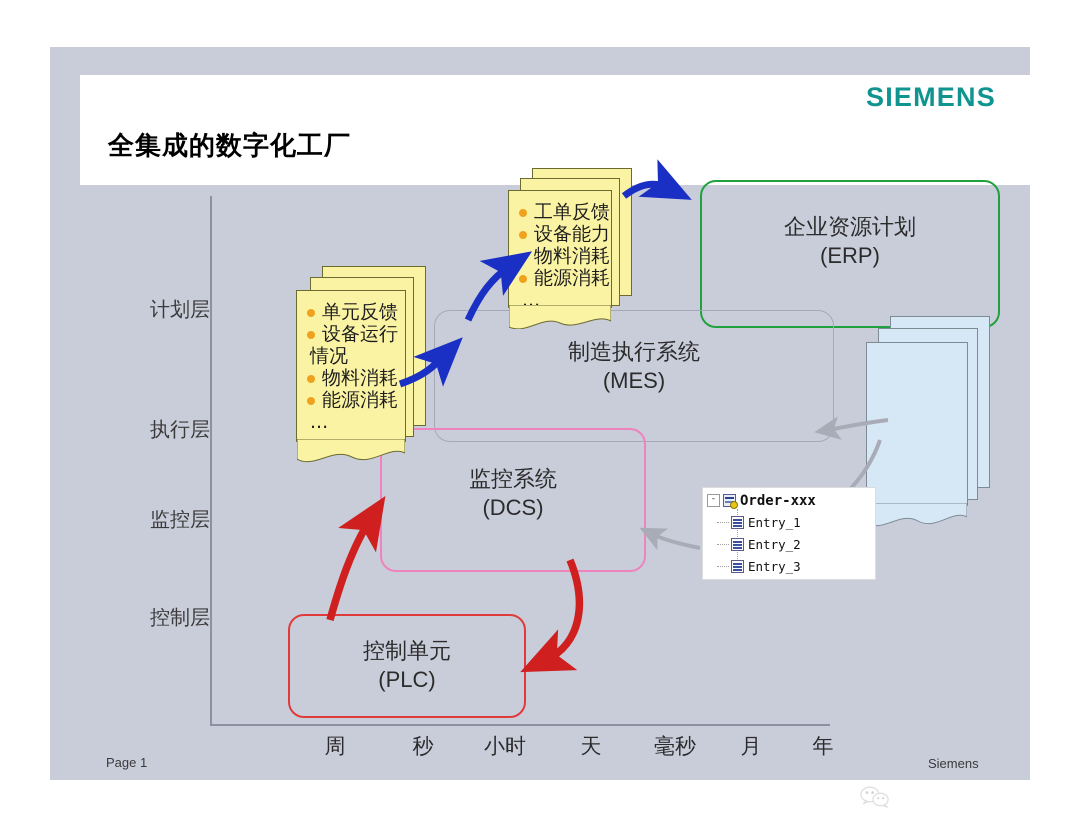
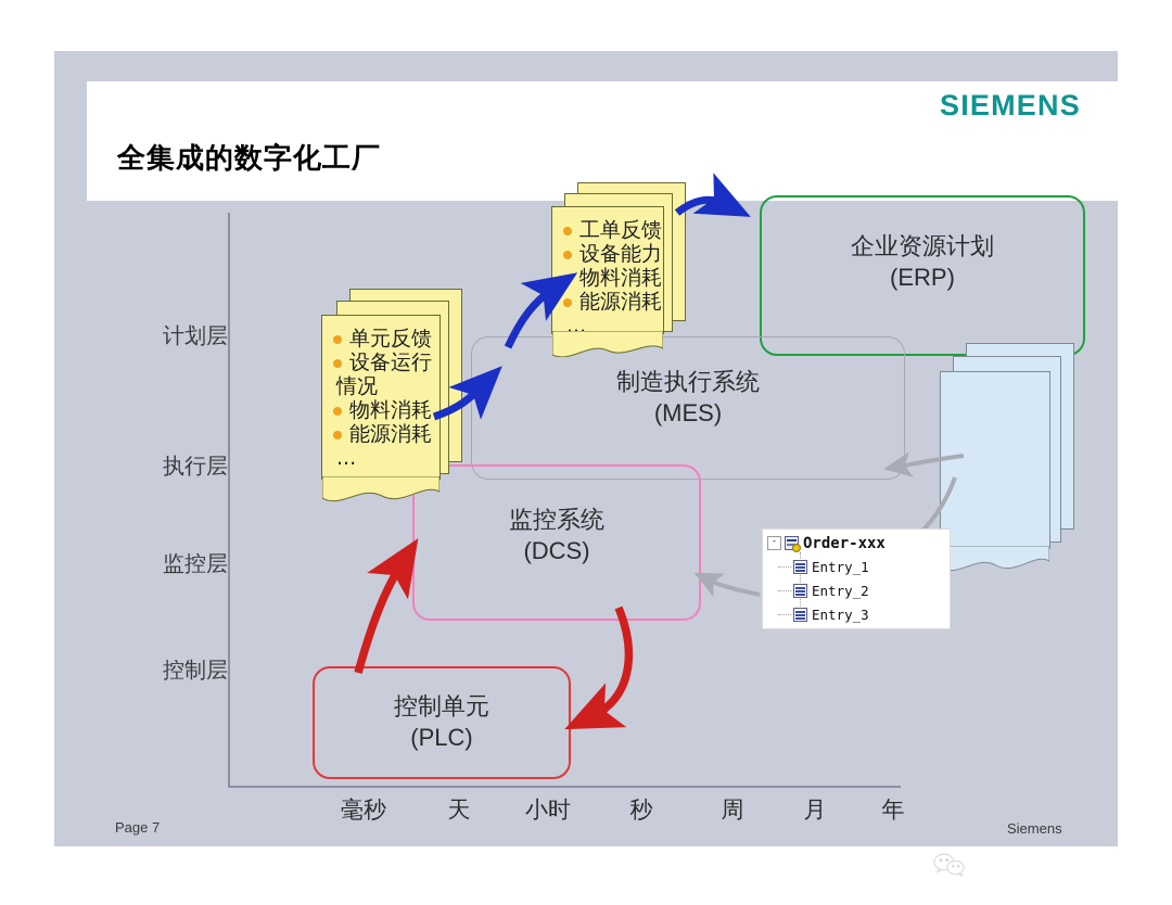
  SIEMENS
  全集成的数字化工厂
  计划层
  执行层
  监控层
  控制层
- 周
+ 毫秒
- 秒
+ 天
  小时
- 天
+ 秒
- 毫秒
+ 周
  月
  年
  企业资源计划
  (ERP)
  制造执行系统
  (MES)
  监控系统
  (DCS)
  控制单元
  (PLC)
  工单反馈
  设备能力
  物料消耗
  能源消耗
  ...
  单元反馈
  设备运行
  情况
  物料消耗
  能源消耗
  ...
  -
  Order-xxx
  Entry_1
  Entry_2
  Entry_3
- Page 1
+ Page 7
  Siemens
